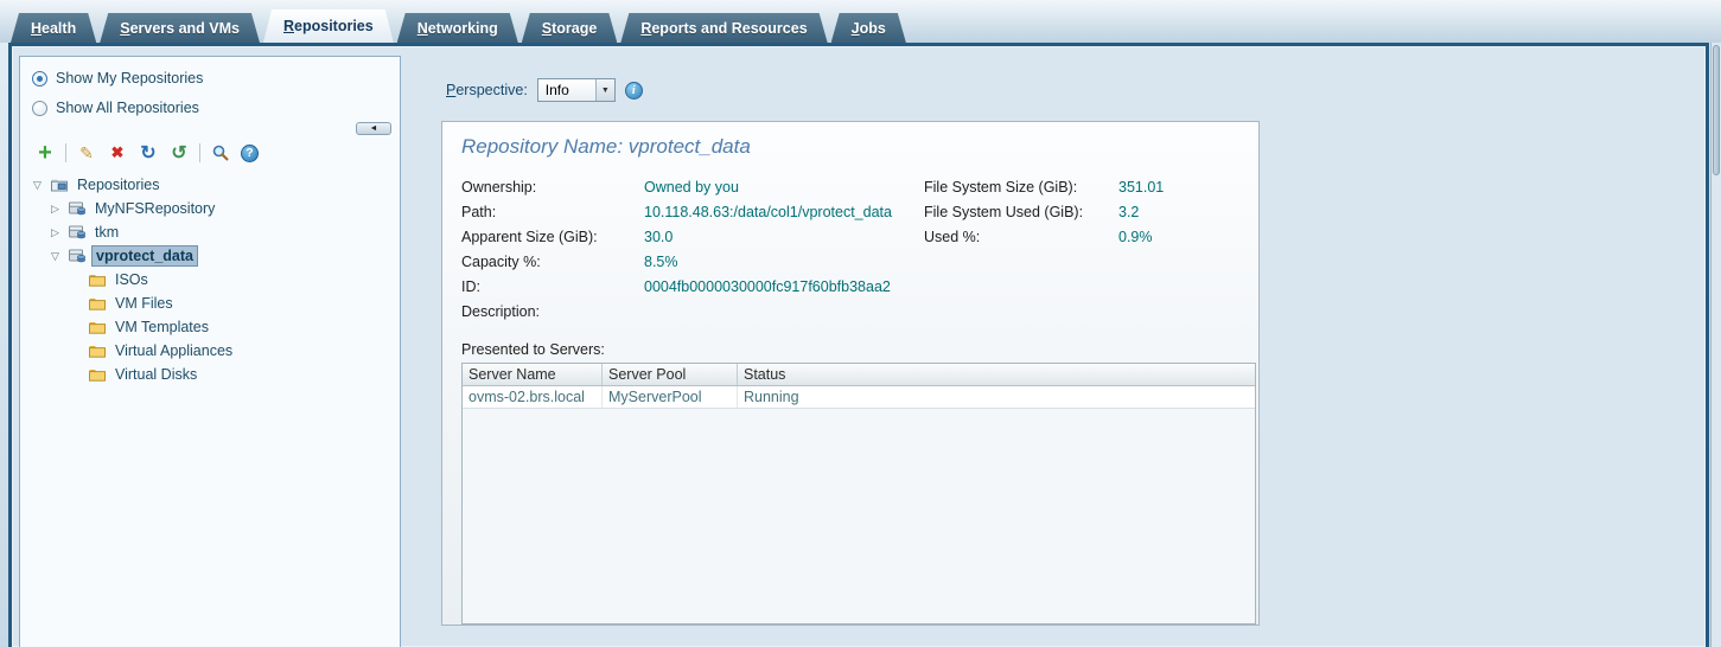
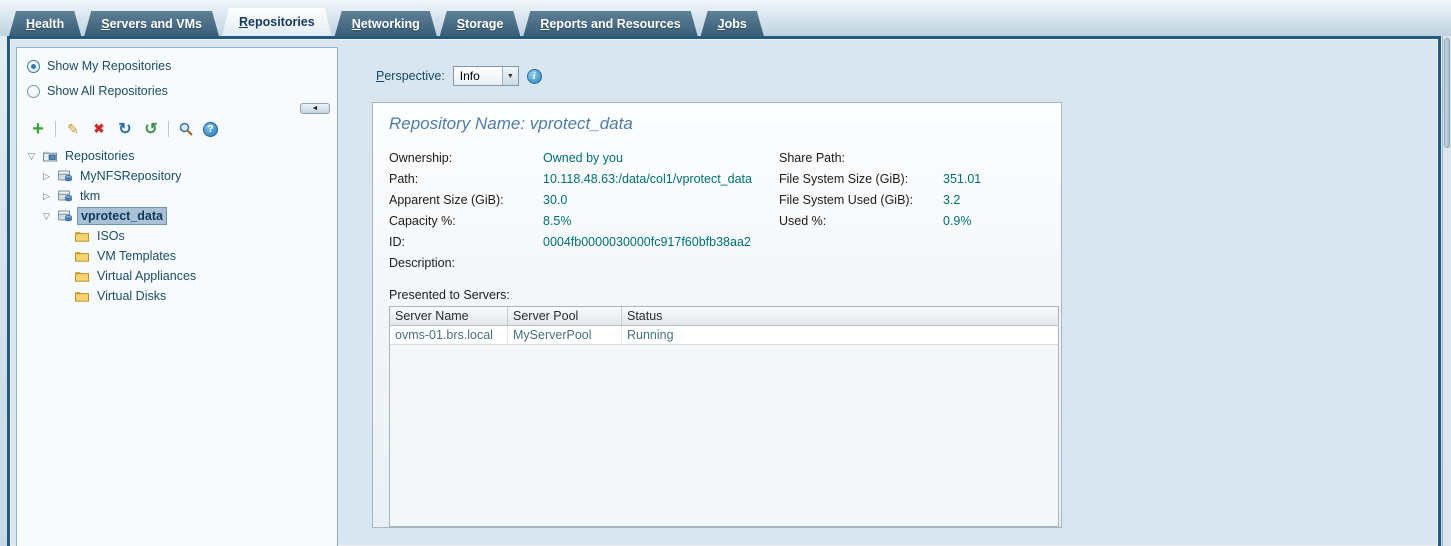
  Health
  Servers and VMs
  Repositories
  Networking
  Storage
  Reports and Resources
  Jobs
  Show My Repositories
  Show All Repositories
  +
  ✎
  ✖
  ↻
  ↺
  ?
  ▽
  Repositories
  ▷
  MyNFSRepository
  ▷
  tkm
  ▽
  vprotect_data
  ISOs
- VM Files
  VM Templates
  Virtual Appliances
  Virtual Disks
  Perspective:
  Info
  i
  Repository Name: vprotect_data
  Ownership:
  Owned by you
  Path:
  10.118.48.63:/data/col1/vprotect_data
  Apparent Size (GiB):
  30.0
  Capacity %:
  8.5%
  ID:
  0004fb0000030000fc917f60bfb38aa2
  Description:
+ Share Path:
  File System Size (GiB):
  351.01
  File System Used (GiB):
  3.2
  Used %:
  0.9%
  Presented to Servers:
  Server Name
  Server Pool
  Status
- ovms-02.brs.local
+ ovms-01.brs.local
  MyServerPool
  Running
